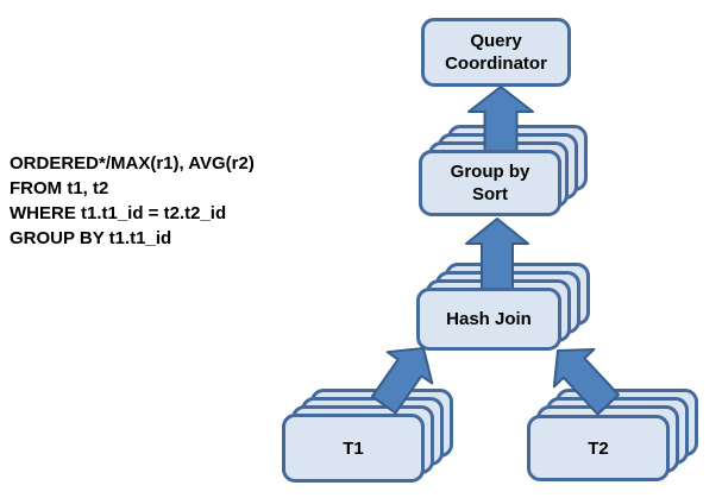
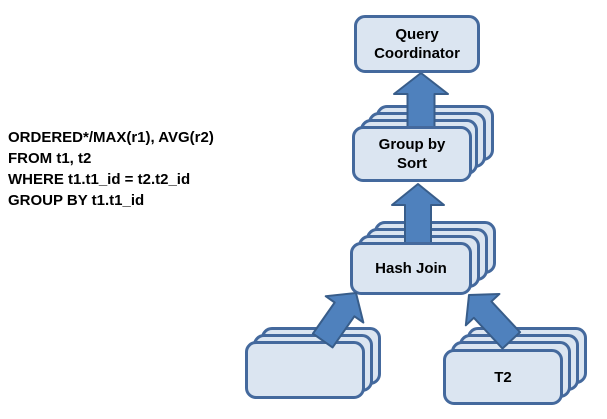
  ORDERED*/MAX(r1), AVG(r2)
  FROM t1, t2
  WHERE t1.t1_id = t2.t2_id
  GROUP BY t1.t1_id
  Query
  Coordinator
  Group by
  Sort
  Hash Join
- T1
  T2
